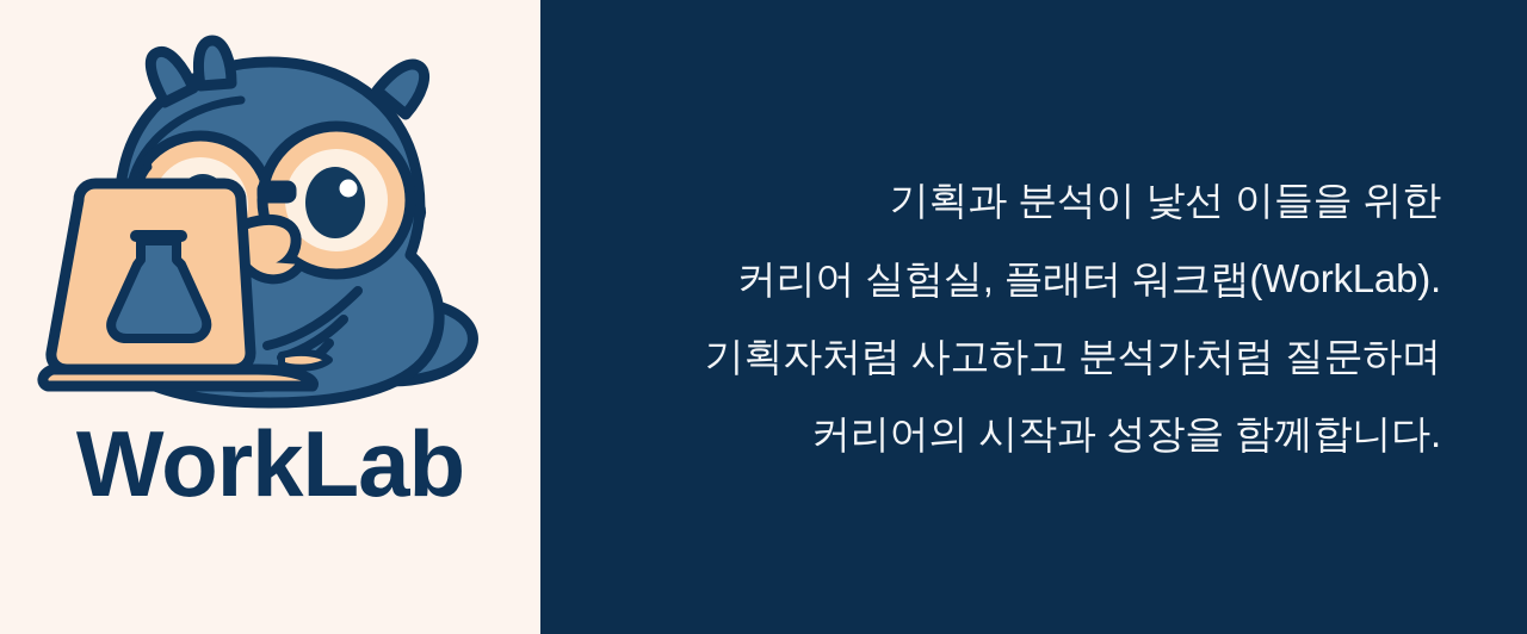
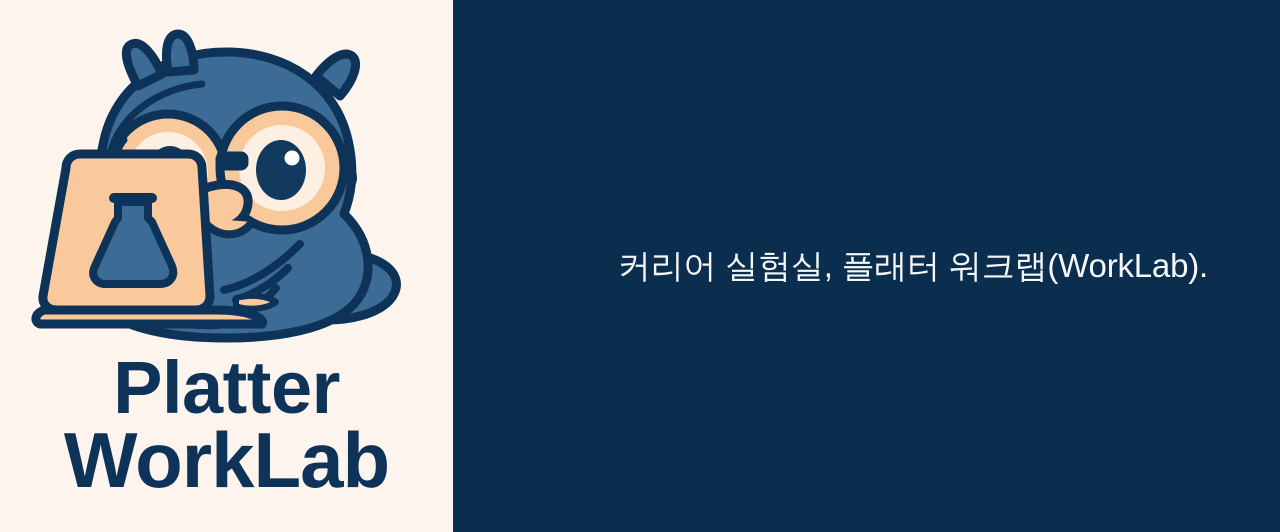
+ Platter
  WorkLab
- 기획과 분석이 낯선 이들을 위한
  커리어 실험실, 플래터 워크랩(WorkLab).
- 기획자처럼 사고하고 분석가처럼 질문하며
- 커리어의 시작과 성장을 함께합니다.
